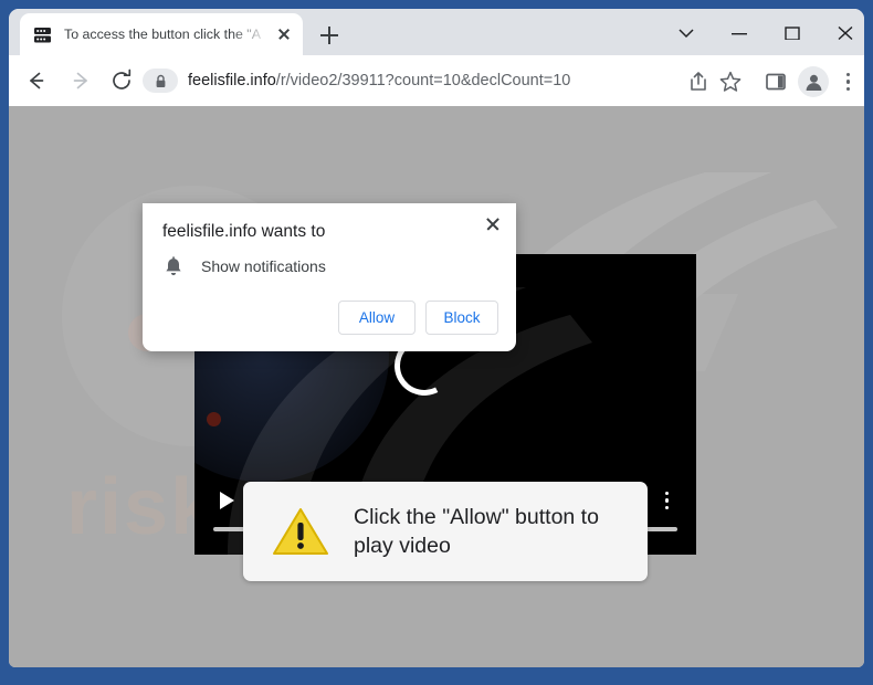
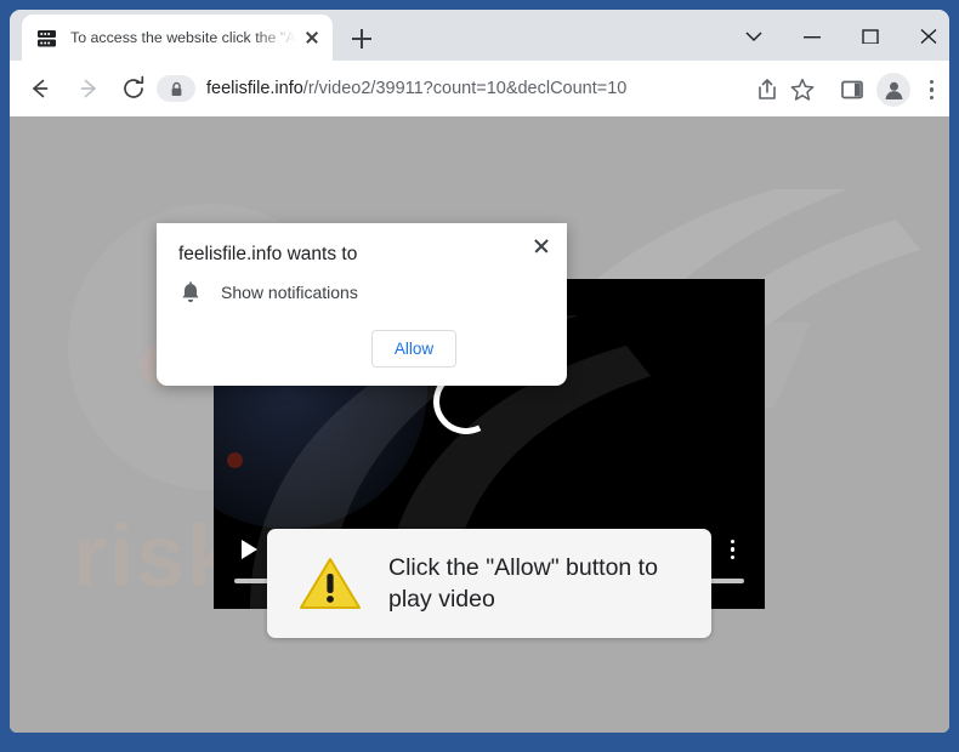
- To access the button click the "A
+ To access the website click the "A
  feelisfile.info/r/video2/39911?count=10&declCount=10
  Click the "Allow" button to play video
  feelisfile.info wants to
  Show notifications
  Allow
- Block
